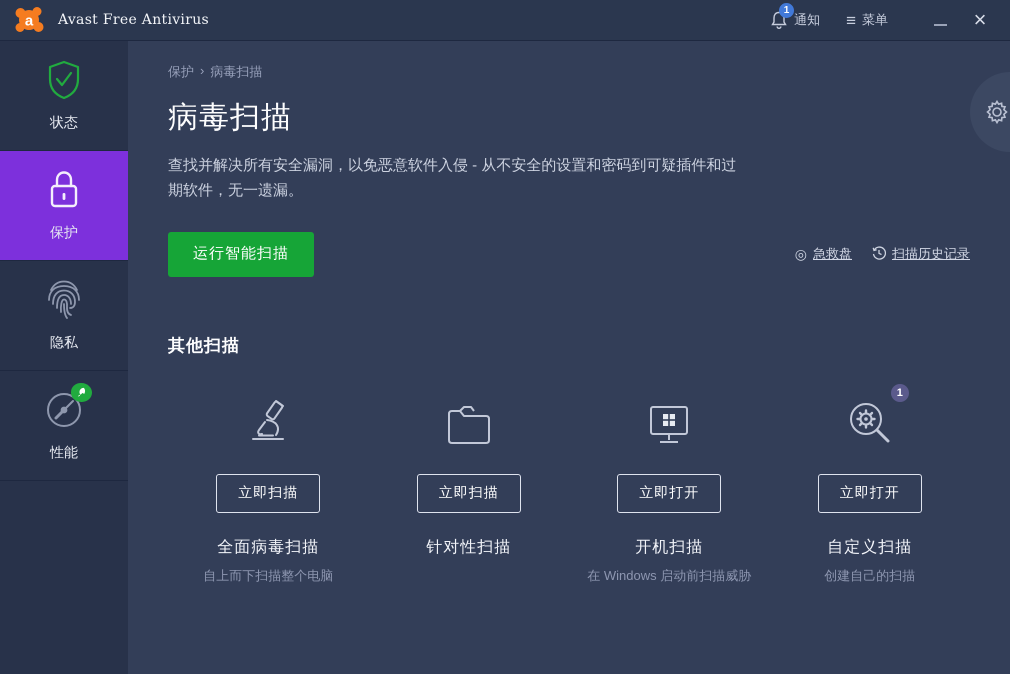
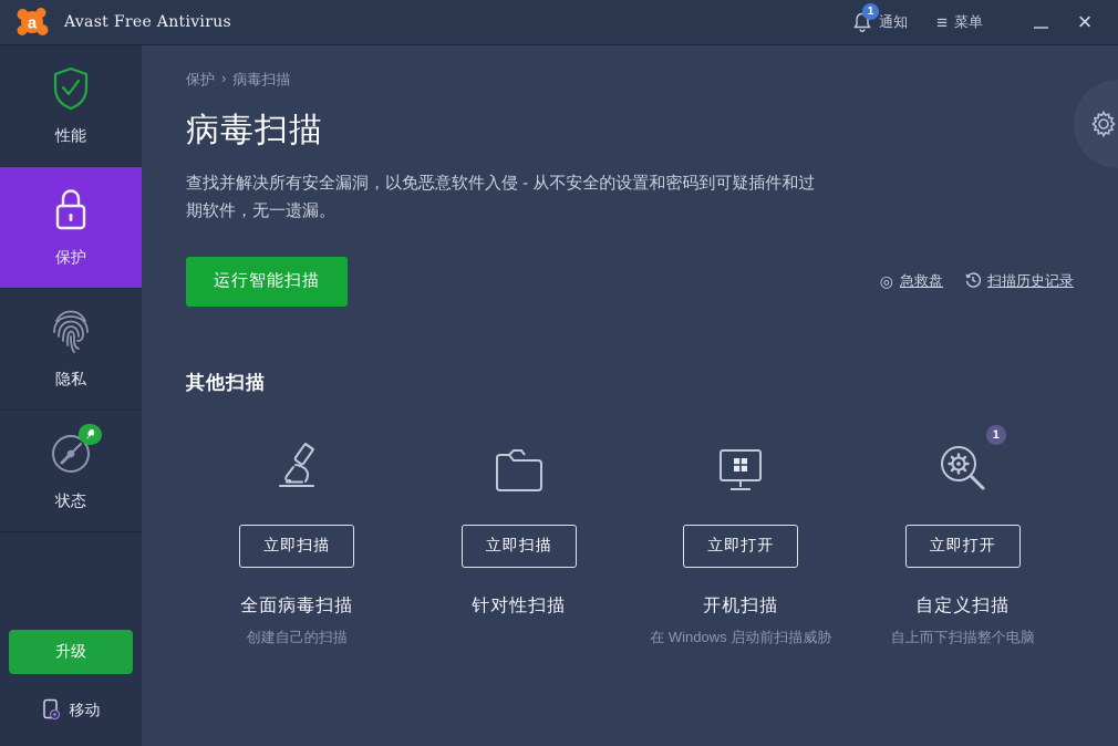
  a
  Avast Free Antivirus
  1
  通知
  ≡
  菜单
  ×
- 状态
+ 性能
  保护
  隐私
- 性能
+ 状态
+ 升级
+ 移动
  保护
  ›
  病毒扫描
  病毒扫描
  查找并解决所有安全漏洞，以免恶意软件入侵 - 从不安全的设置和密码到可疑插件和过期软件，无一遗漏。
  运行智能扫描
  ◎
  急救盘
  扫描历史记录
  其他扫描
  立即扫描
  全面病毒扫描
- 自上而下扫描整个电脑
+ 创建自己的扫描
  立即扫描
  针对性扫描
  立即打开
  开机扫描
  在 Windows 启动前扫描威胁
  1
  立即打开
  自定义扫描
- 创建自己的扫描
+ 自上而下扫描整个电脑
